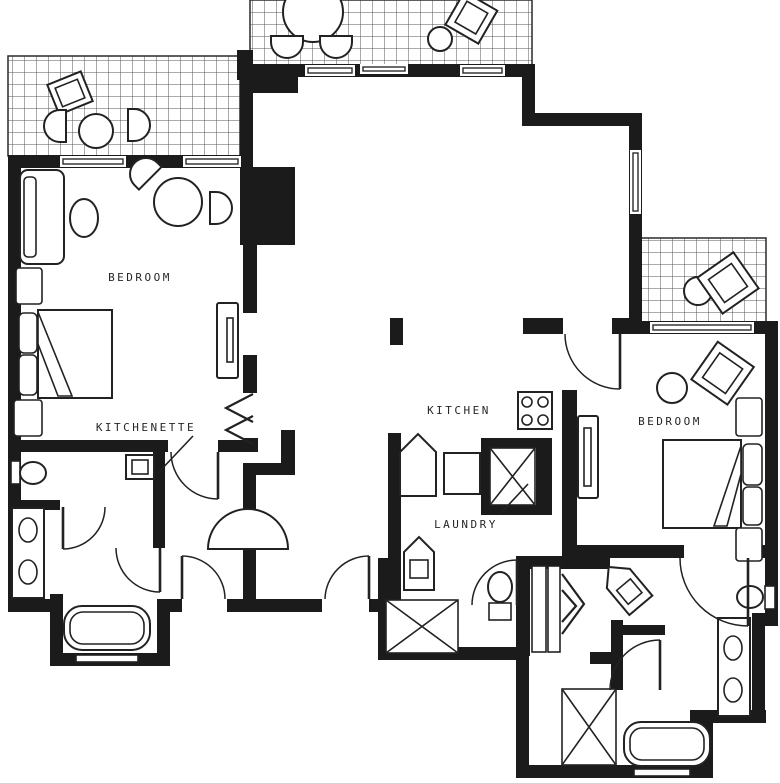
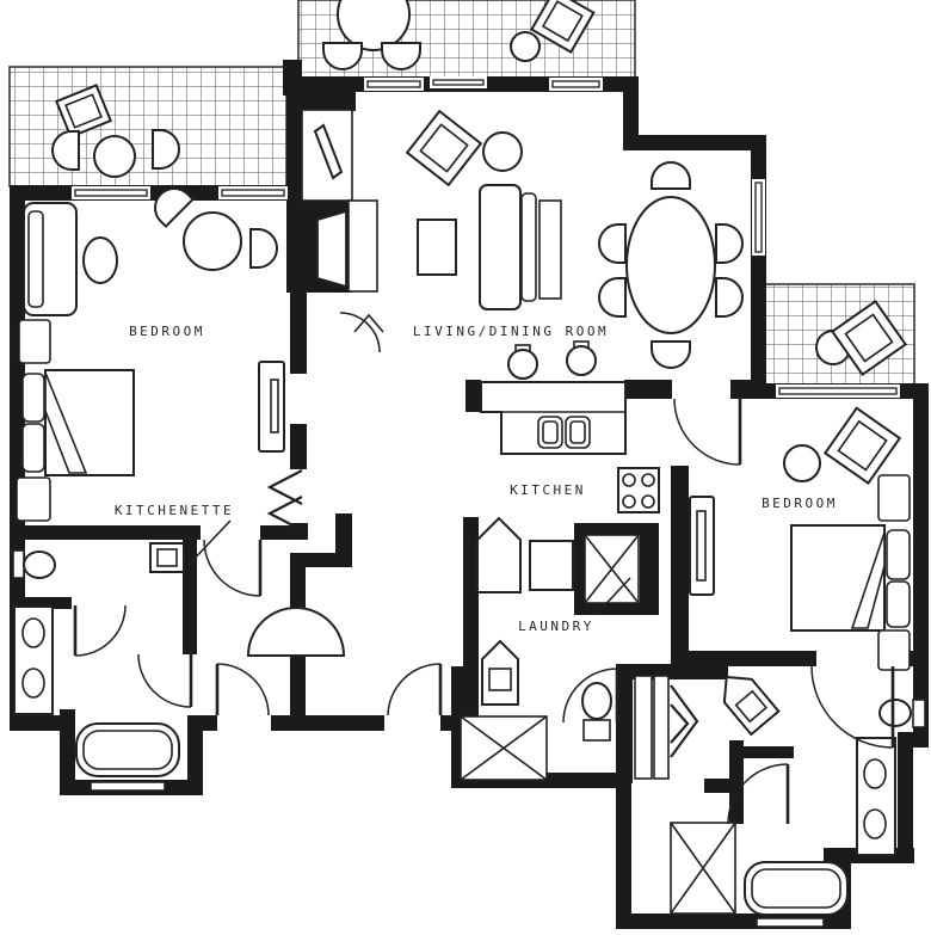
  BEDROOM
+ LIVING/DINING ROOM
  KITCHEN
  LAUNDRY
  KITCHENETTE
  BEDROOM
